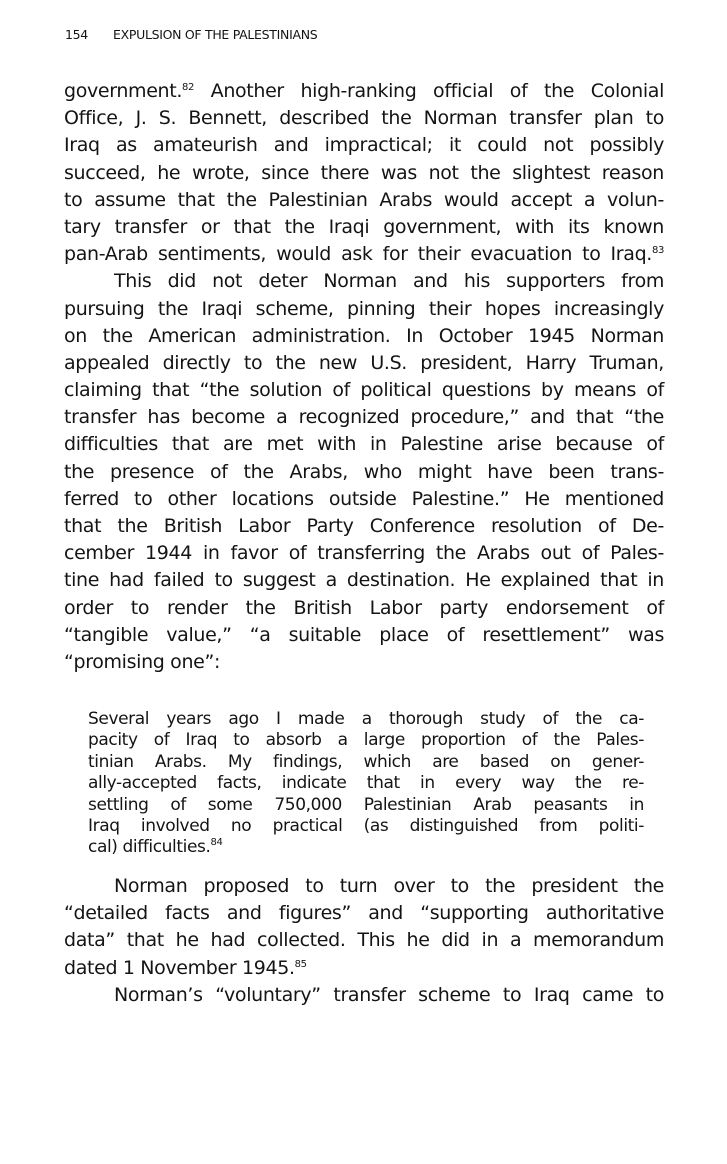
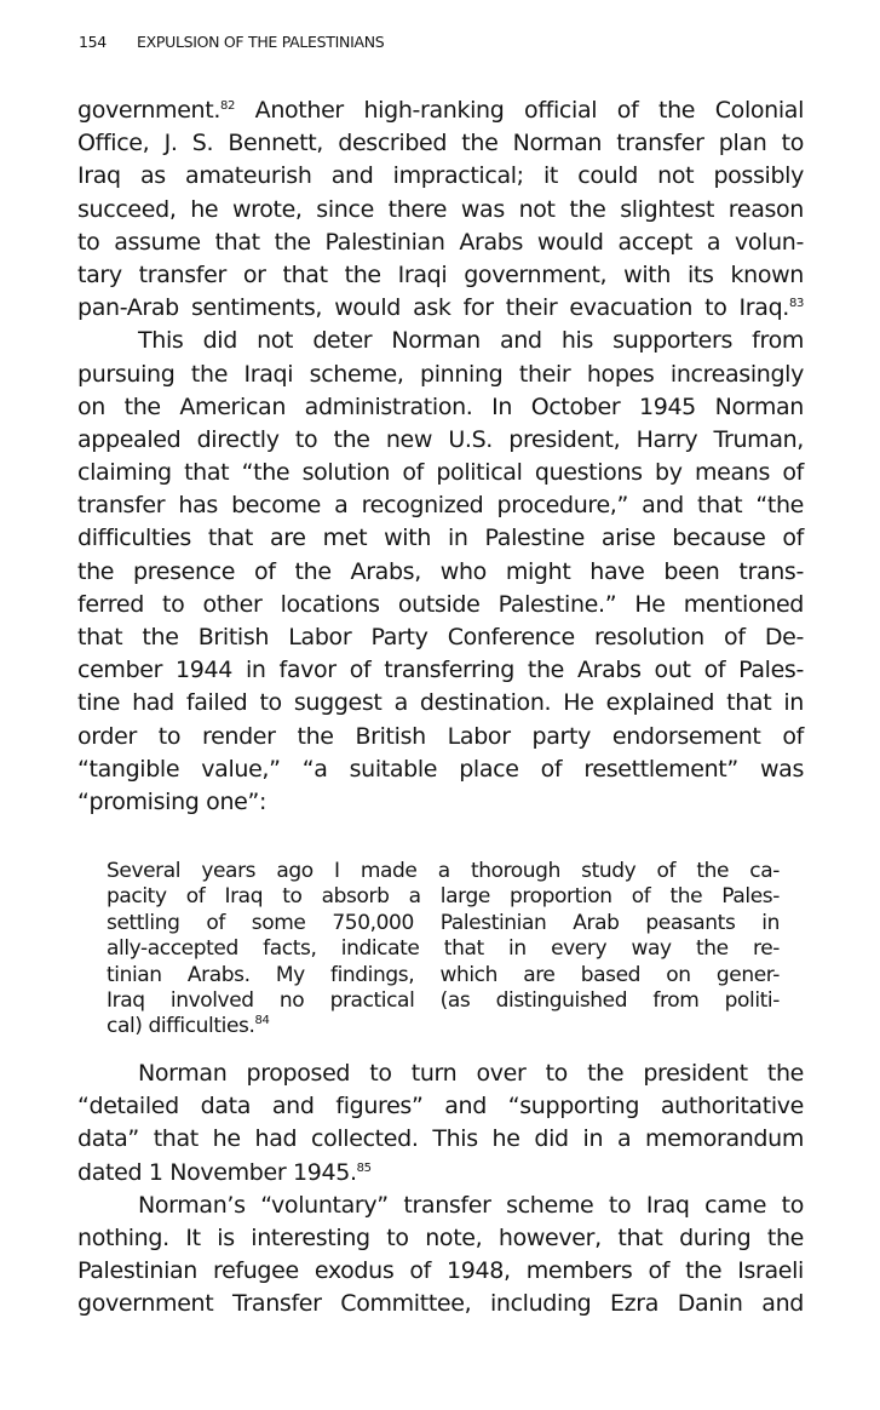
  154 EXPULSION OF THE PALESTINIANS
  government.82 Another high-ranking official of the Colonial
  Office, J. S. Bennett, described the Norman transfer plan to
  Iraq as amateurish and impractical; it could not possibly
  succeed, he wrote, since there was not the slightest reason
  to assume that the Palestinian Arabs would accept a volun-
  tary transfer or that the Iraqi government, with its known
  pan-Arab sentiments, would ask for their evacuation to Iraq.83
  This did not deter Norman and his supporters from
  pursuing the Iraqi scheme, pinning their hopes increasingly
  on the American administration. In October 1945 Norman
  appealed directly to the new U.S. president, Harry Truman,
  claiming that “the solution of political questions by means of
  transfer has become a recognized procedure,” and that “the
  difficulties that are met with in Palestine arise because of
  the presence of the Arabs, who might have been trans-
  ferred to other locations outside Palestine.” He mentioned
  that the British Labor Party Conference resolution of De-
  cember 1944 in favor of transferring the Arabs out of Pales-
  tine had failed to suggest a destination. He explained that in
  order to render the British Labor party endorsement of
  “tangible value,” “a suitable place of resettlement” was
  “promising one”:
  Several years ago I made a thorough study of the ca-
  pacity of Iraq to absorb a large proportion of the Pales-
- tinian Arabs. My findings, which are based on gener-
+ settling of some 750,000 Palestinian Arab peasants in
  ally-accepted facts, indicate that in every way the re-
- settling of some 750,000 Palestinian Arab peasants in
+ tinian Arabs. My findings, which are based on gener-
  Iraq involved no practical (as distinguished from politi-
  cal) difficulties.84
  Norman proposed to turn over to the president the
- “detailed facts and figures” and “supporting authoritative
+ “detailed data and figures” and “supporting authoritative
  data” that he had collected. This he did in a memorandum
  dated 1 November 1945.85
  Norman’s “voluntary” transfer scheme to Iraq came to
+ nothing. It is interesting to note, however, that during the
+ Palestinian refugee exodus of 1948, members of the Israeli
+ government Transfer Committee, including Ezra Danin and
